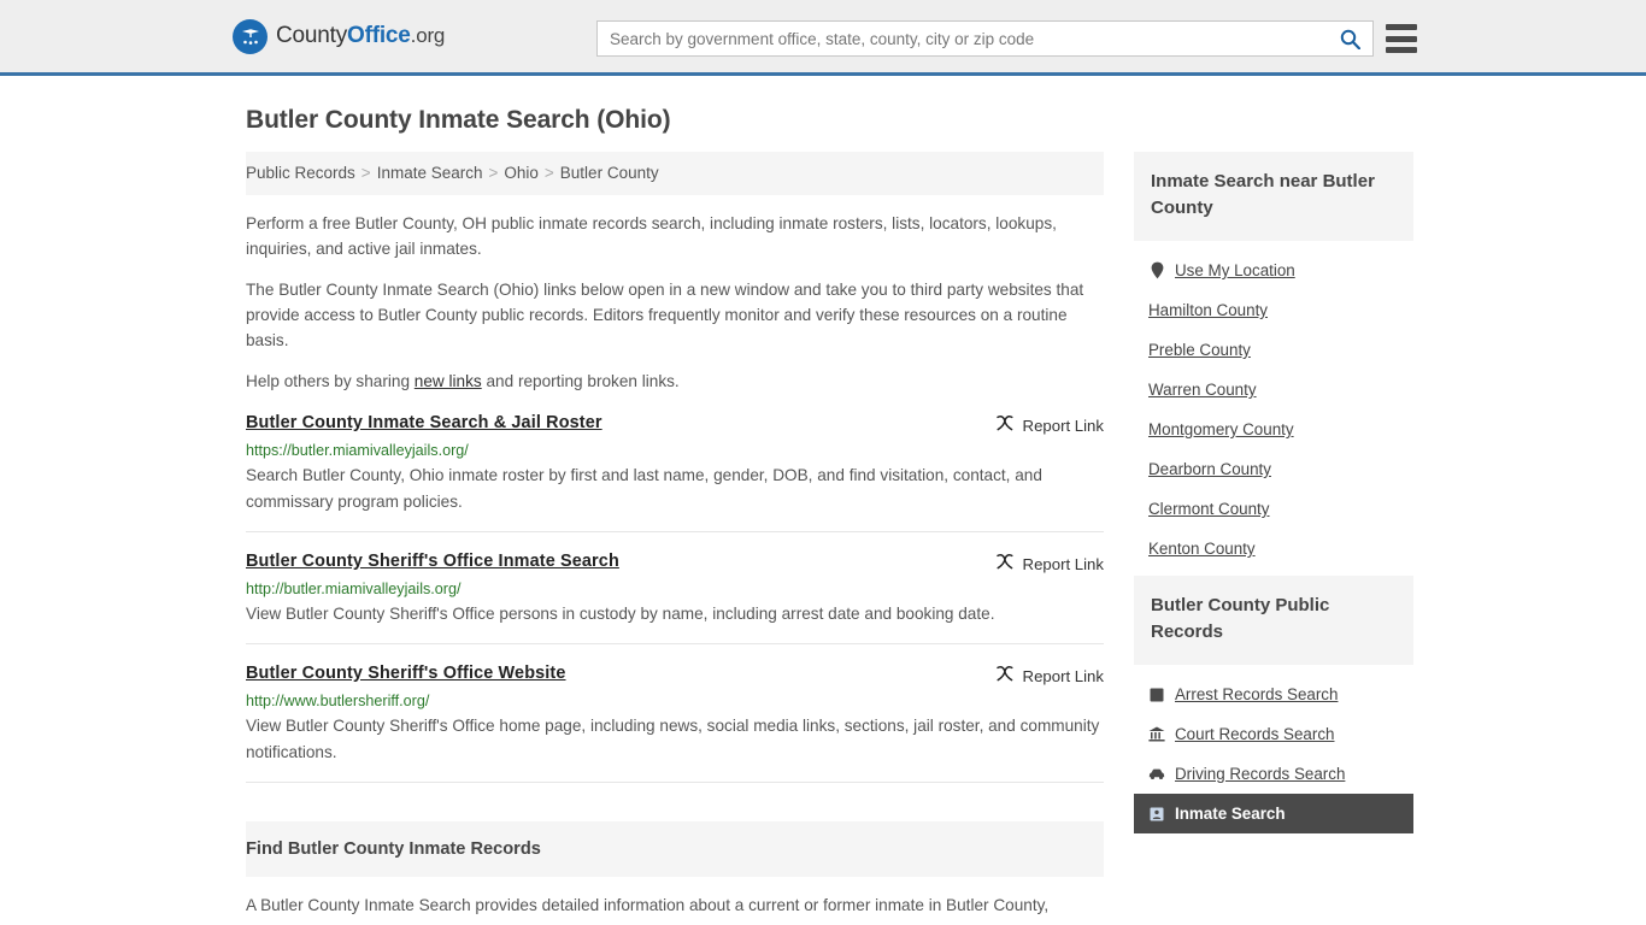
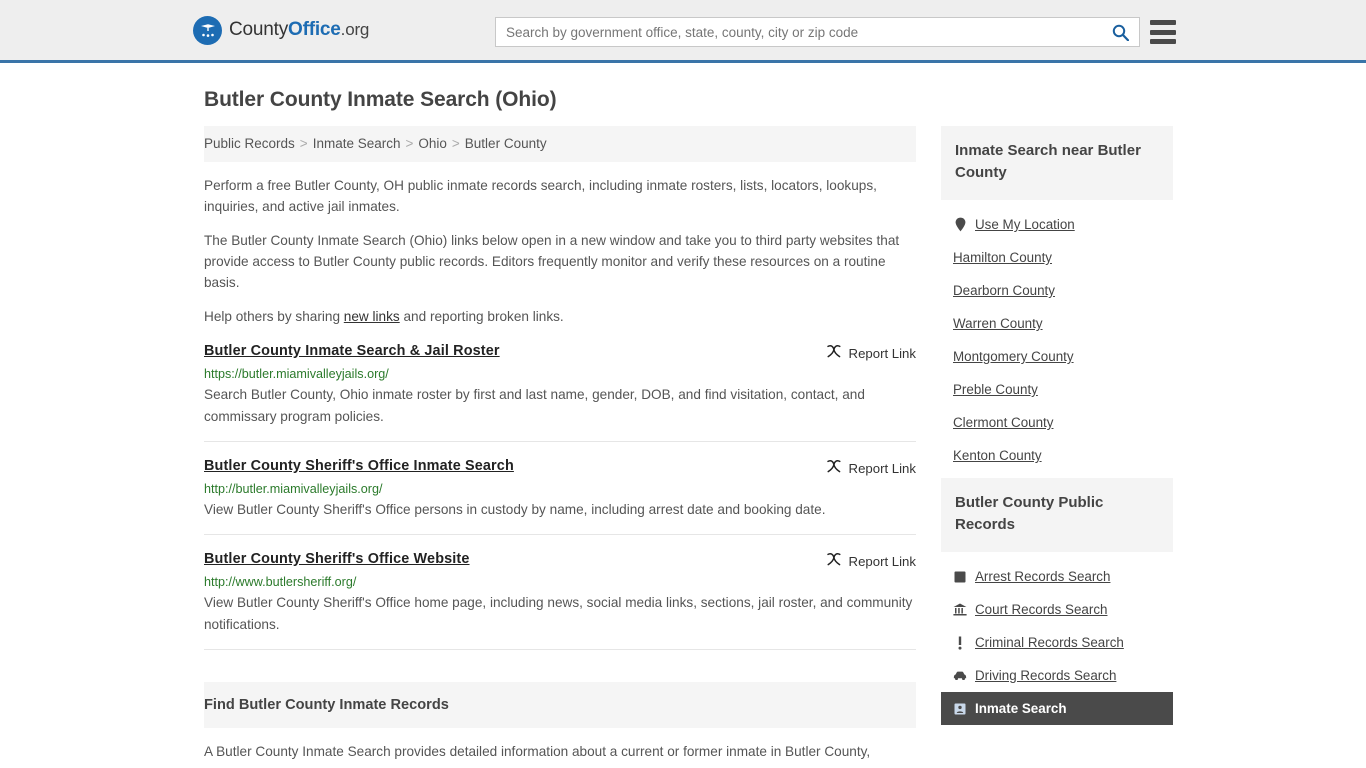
  CountyOffice.org
  Search by government office, state, county, city or zip code
  Butler County Inmate Search (Ohio)
  Public Records > Inmate Search > Ohio > Butler County
  Perform a free Butler County, OH public inmate records search, including inmate rosters, lists, locators, lookups, inquiries, and active jail inmates.
  The Butler County Inmate Search (Ohio) links below open in a new window and take you to third party websites that provide access to Butler County public records. Editors frequently monitor and verify these resources on a routine basis.
  Help others by sharing new links and reporting broken links.
  Butler County Inmate Search & Jail Roster
  Report Link
  https://butler.miamivalleyjails.org/
  Search Butler County, Ohio inmate roster by first and last name, gender, DOB, and find visitation, contact, and commissary program policies.
  Butler County Sheriff's Office Inmate Search
  Report Link
  http://butler.miamivalleyjails.org/
  View Butler County Sheriff's Office persons in custody by name, including arrest date and booking date.
  Butler County Sheriff's Office Website
  Report Link
  http://www.butlersheriff.org/
  View Butler County Sheriff's Office home page, including news, social media links, sections, jail roster, and community notifications.
  Find Butler County Inmate Records
  A Butler County Inmate Search provides detailed information about a current or former inmate in Butler County,
  Inmate Search near Butler County
  Use My Location
  Hamilton County
- Preble County
+ Dearborn County
  Warren County
  Montgomery County
- Dearborn County
+ Preble County
  Clermont County
  Kenton County
  Butler County Public Records
  Arrest Records Search
  Court Records Search
+ Criminal Records Search
  Driving Records Search
  Inmate Search
